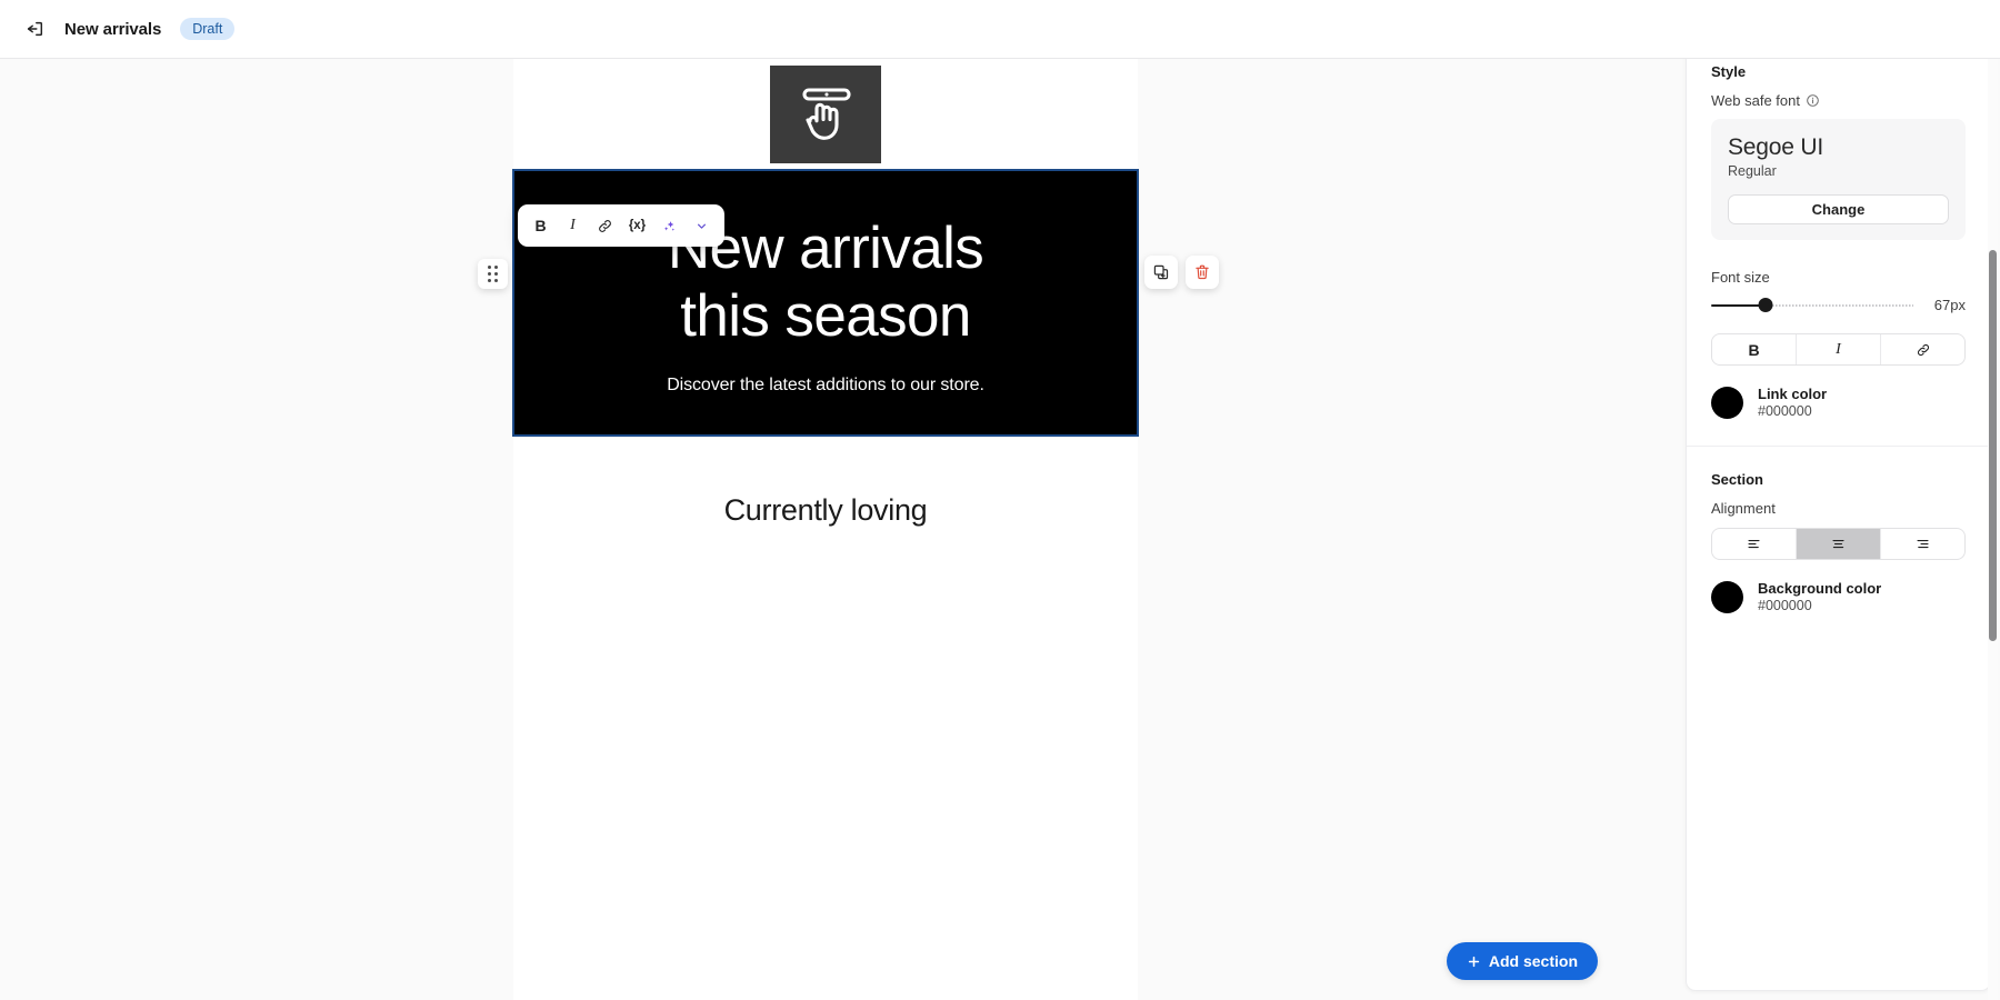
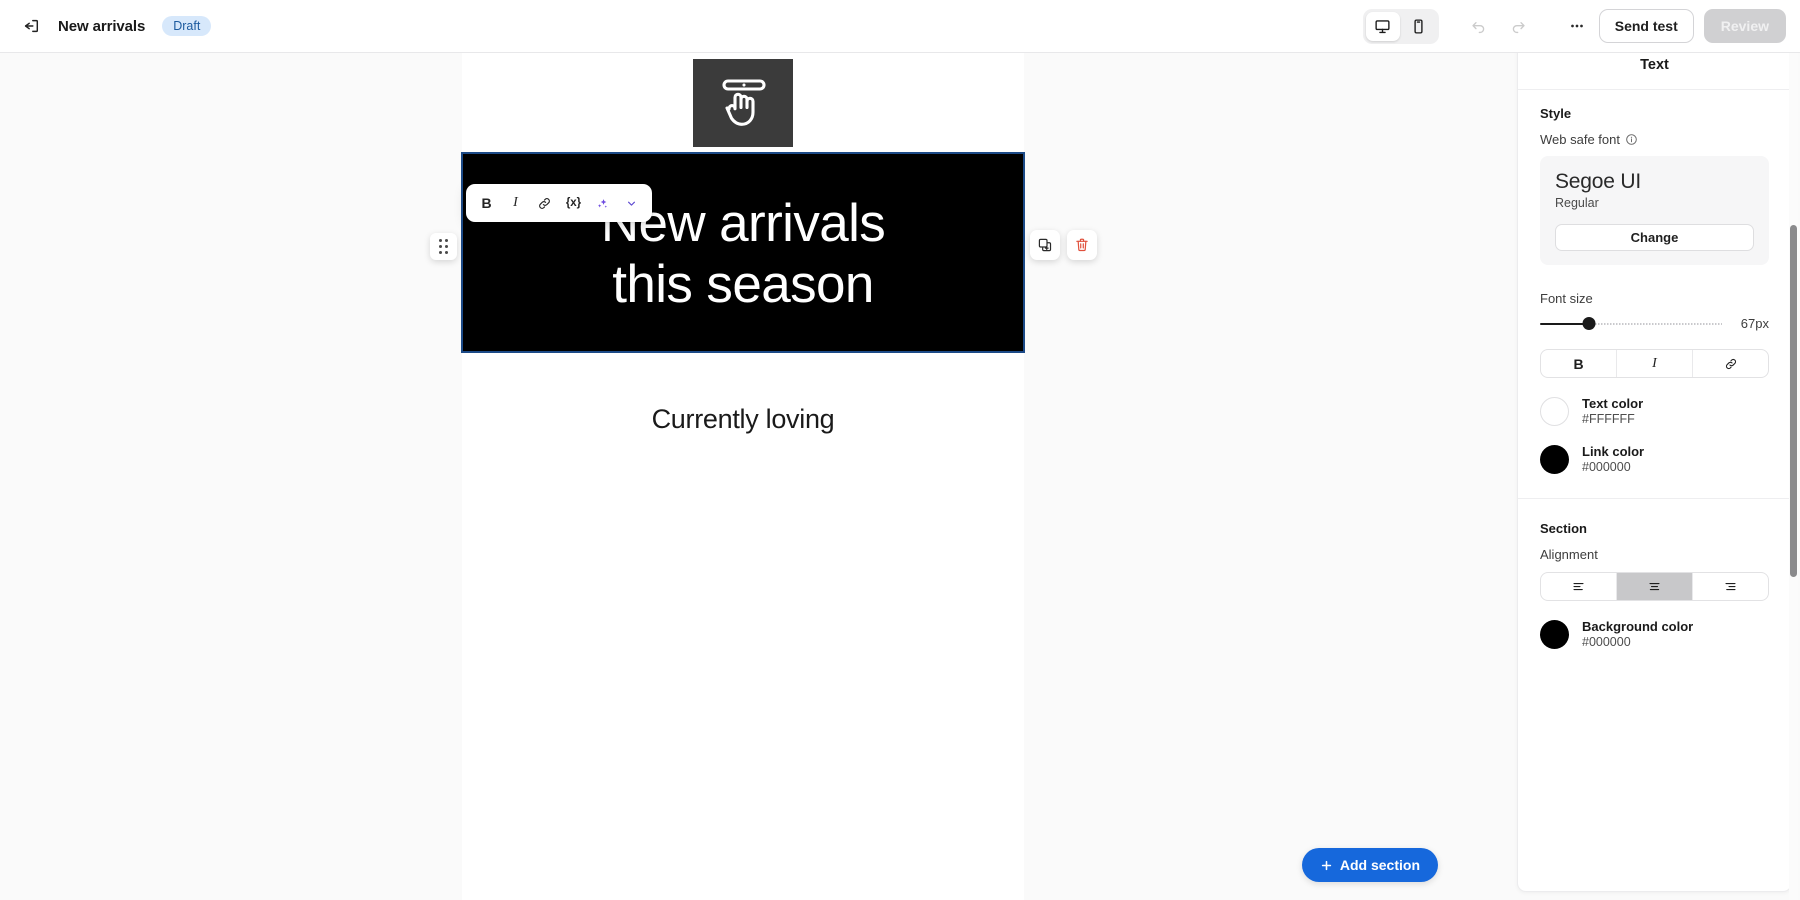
  New arrivals
  Draft
+ Send test
+ Review
  New arrivals
  this season
- Discover the latest additions to our store.
  Currently loving
  B
  I
  {x}
  Add section
+ Text
  Style
  Web safe font
  Segoe UI
  Regular
  Change
  Font size
  67px
  B
  I
+ Text color
+ #FFFFFF
  Link color
  #000000
  Section
  Alignment
  Background color
  #000000
